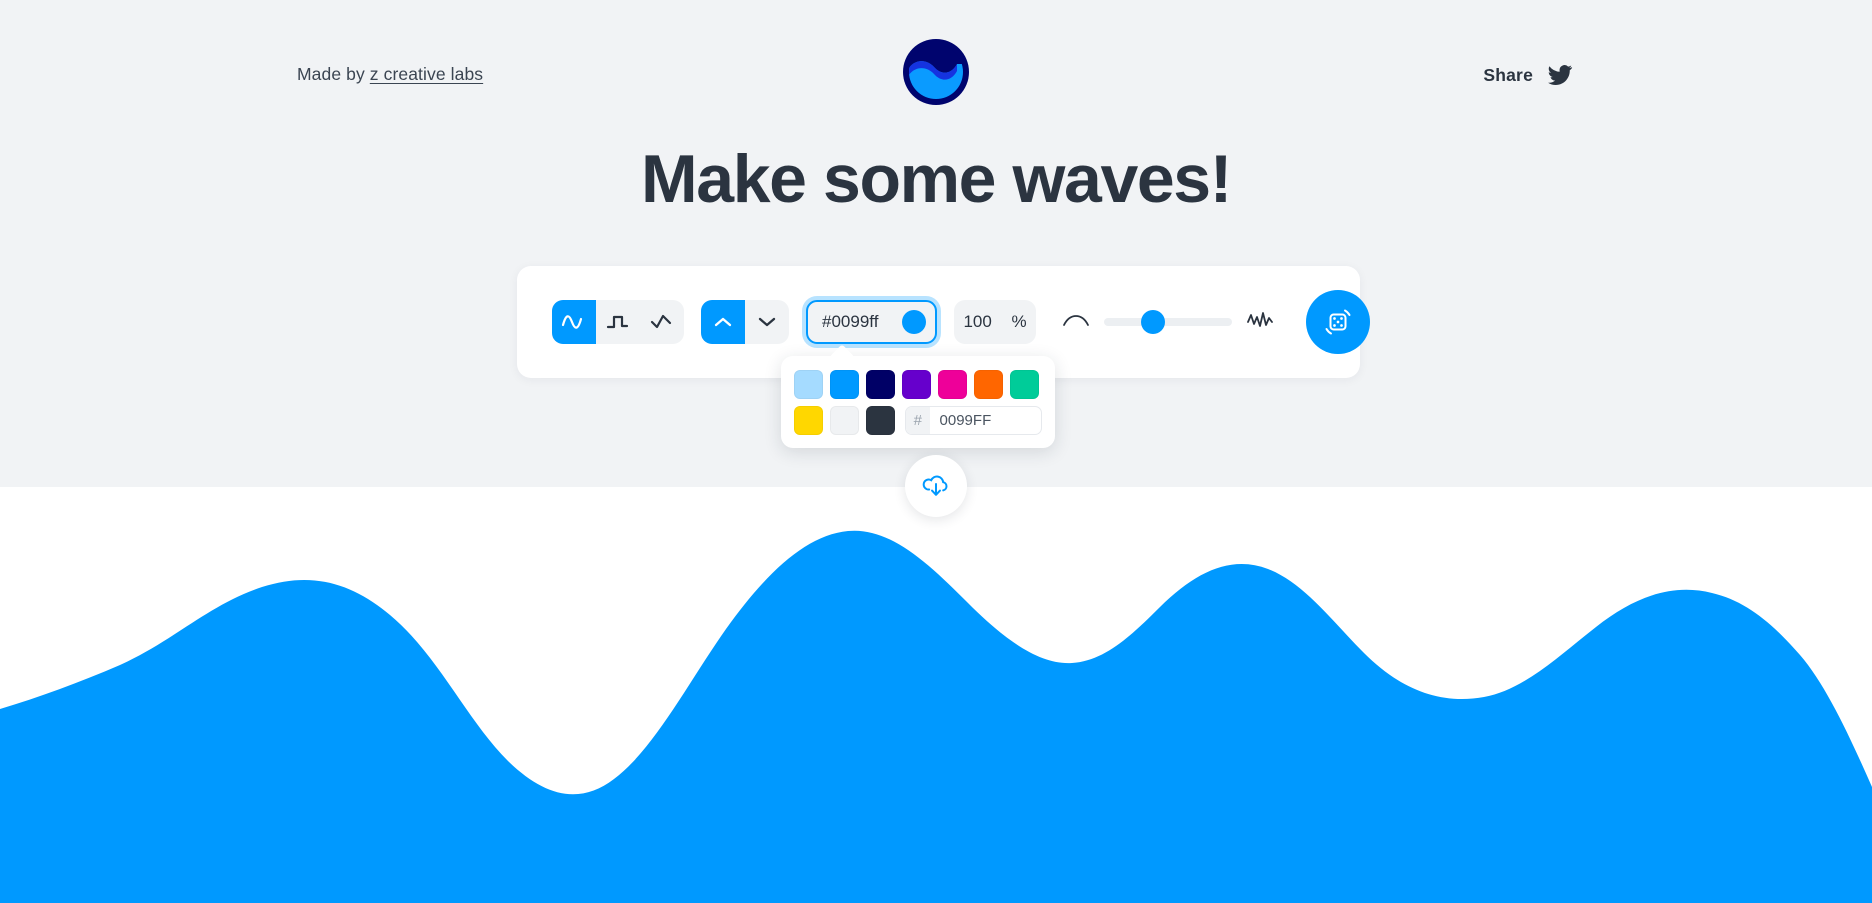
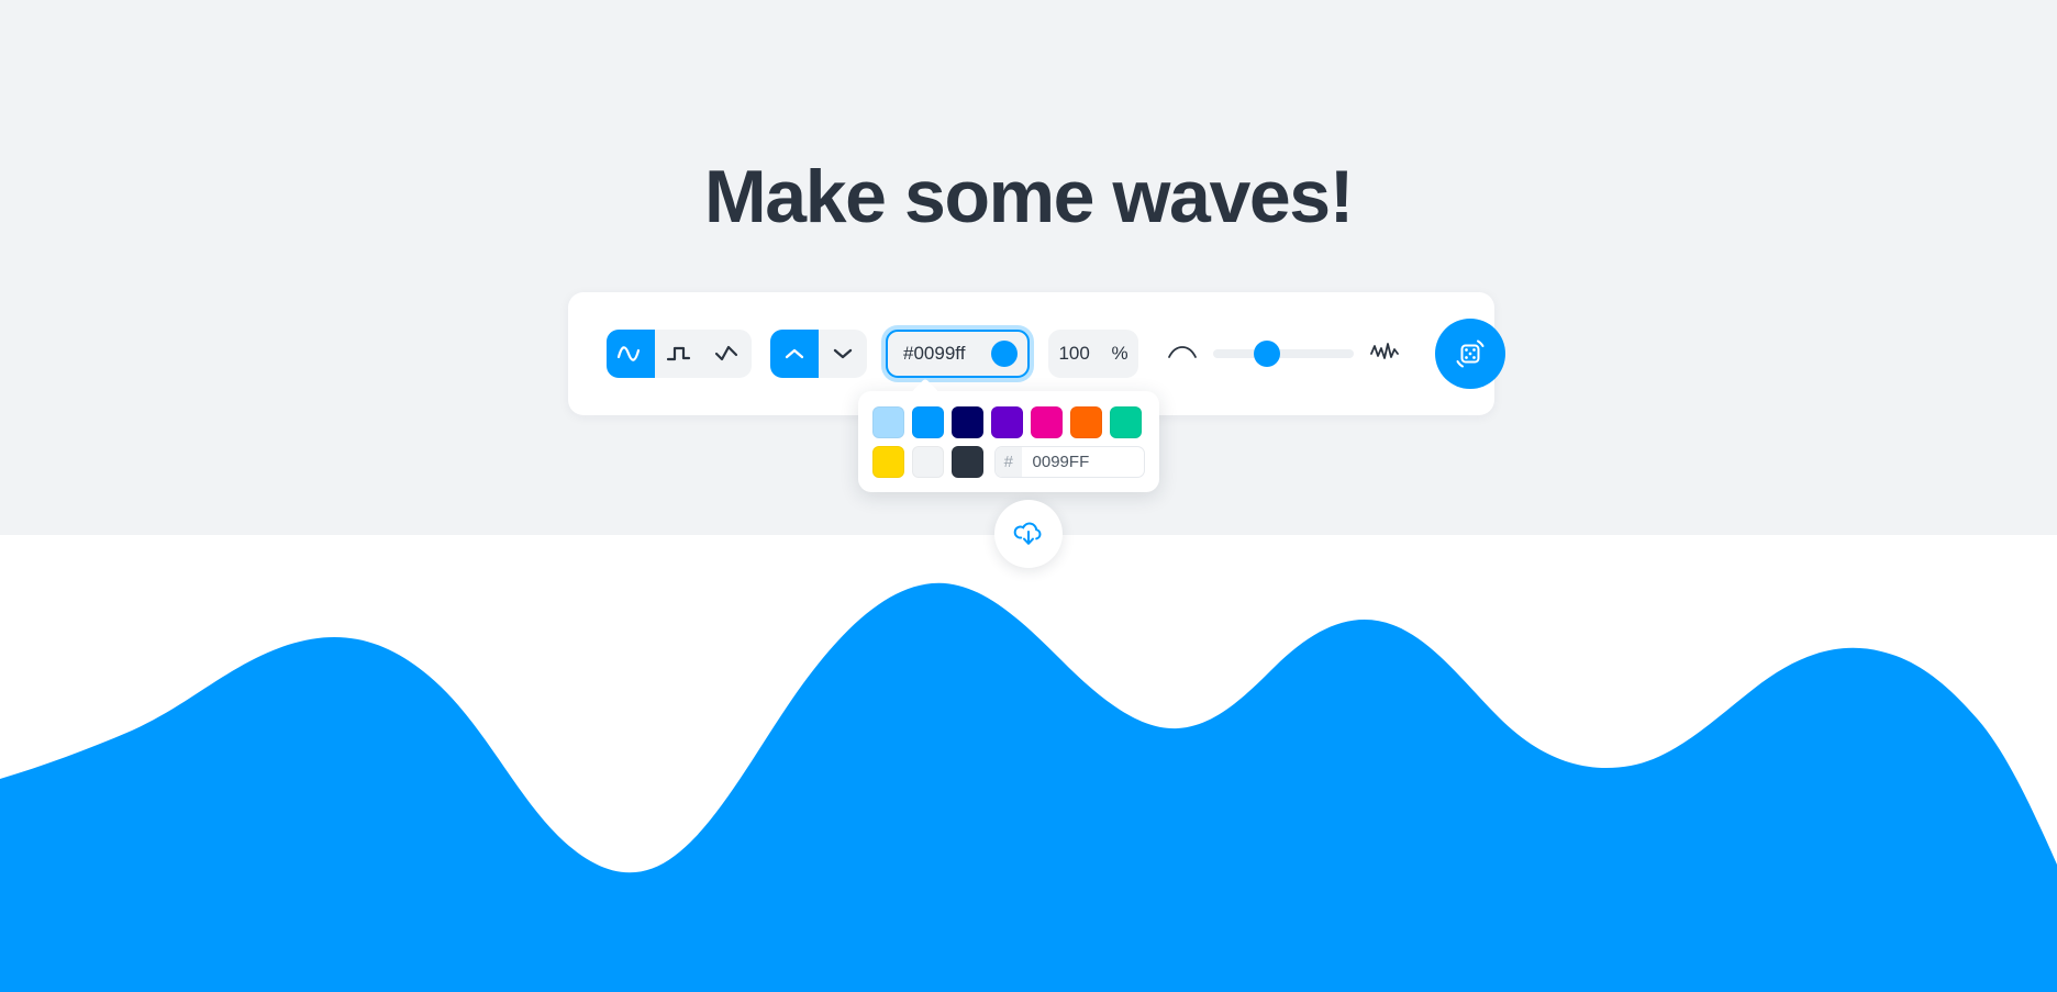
- Made by z creative labs
- Share
  Make some waves!
  #0099ff
  #
  0099FF
  100
  %
